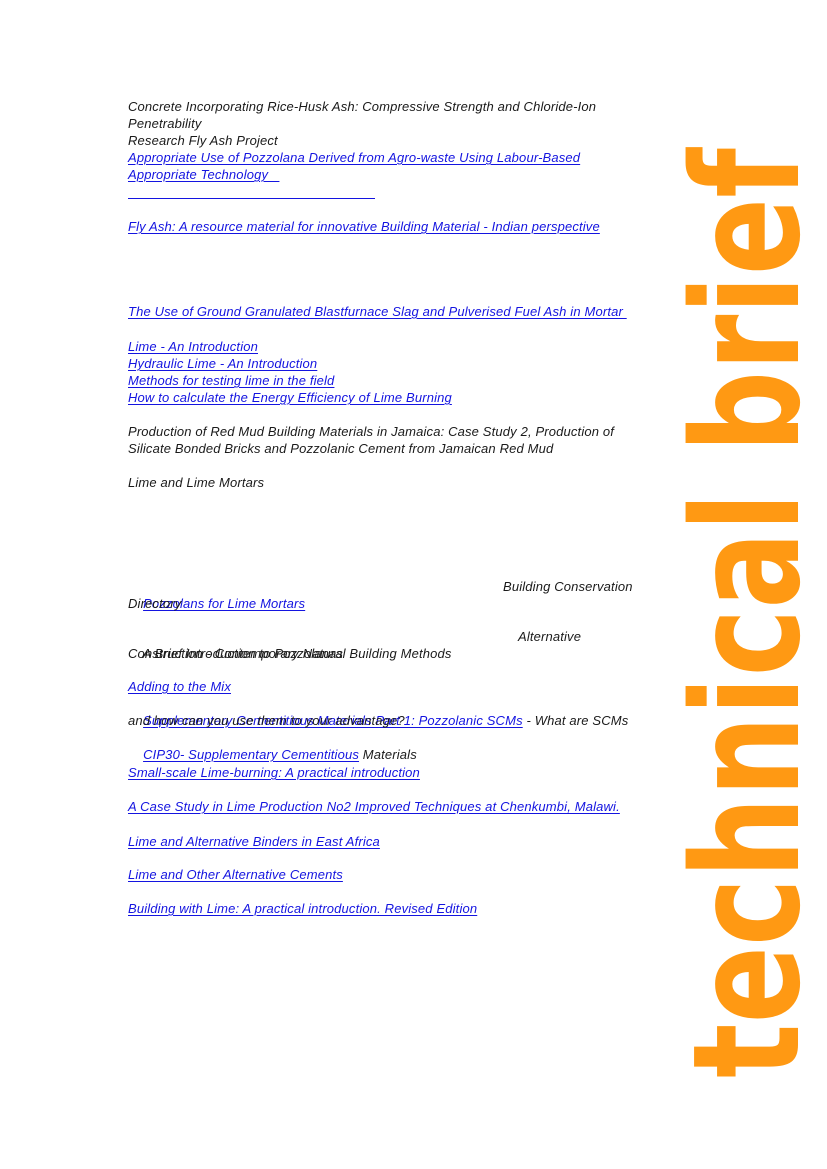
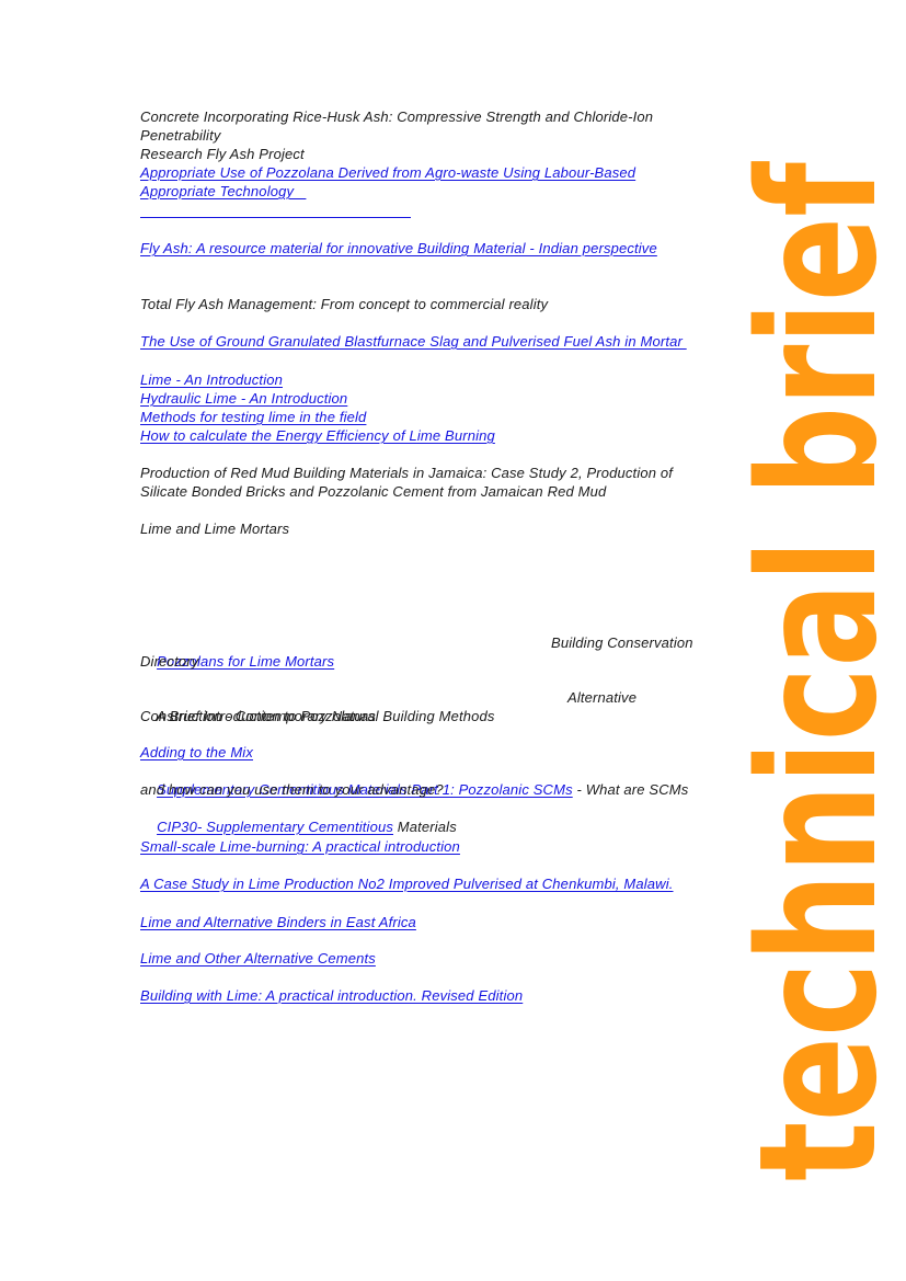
  Concrete Incorporating Rice-Husk Ash: Compressive Strength and Chloride-Ion
  Penetrability
  Research Fly Ash Project
  Appropriate Use of Pozzolana Derived from Agro-waste Using Labour-Based
  Appropriate Technology
  Fly Ash: A resource material for innovative Building Material - Indian perspective
+ Total Fly Ash Management: From concept to commercial reality
  The Use of Ground Granulated Blastfurnace Slag and Pulverised Fuel Ash in Mortar
  Lime - An Introduction
  Hydraulic Lime - An Introduction
  Methods for testing lime in the field
  How to calculate the Energy Efficiency of Lime Burning
  Production of Red Mud Building Materials in Jamaica: Case Study 2, Production of
  Silicate Bonded Bricks and Pozzolanic Cement from Jamaican Red Mud
  Lime and Lime Mortars
  Pozzolans for Lime Mortars
  Building Conservation
  Directory
  A Brief Introduction to Pozzolanas
  Alternative
  Construction - Contemporary Natural Building Methods
  Adding to the Mix
  Supplementary Cementitious Materials Part 1: Pozzolanic SCMs - What are SCMs
  and how can you use them to your advantage?
  CIP30- Supplementary Cementitious Materials
  Small-scale Lime-burning: A practical introduction
- A Case Study in Lime Production No2 Improved Techniques at Chenkumbi, Malawi.
+ A Case Study in Lime Production No2 Improved Pulverised at Chenkumbi, Malawi.
  Lime and Alternative Binders in East Africa
  Lime and Other Alternative Cements
  Building with Lime: A practical introduction. Revised Edition
